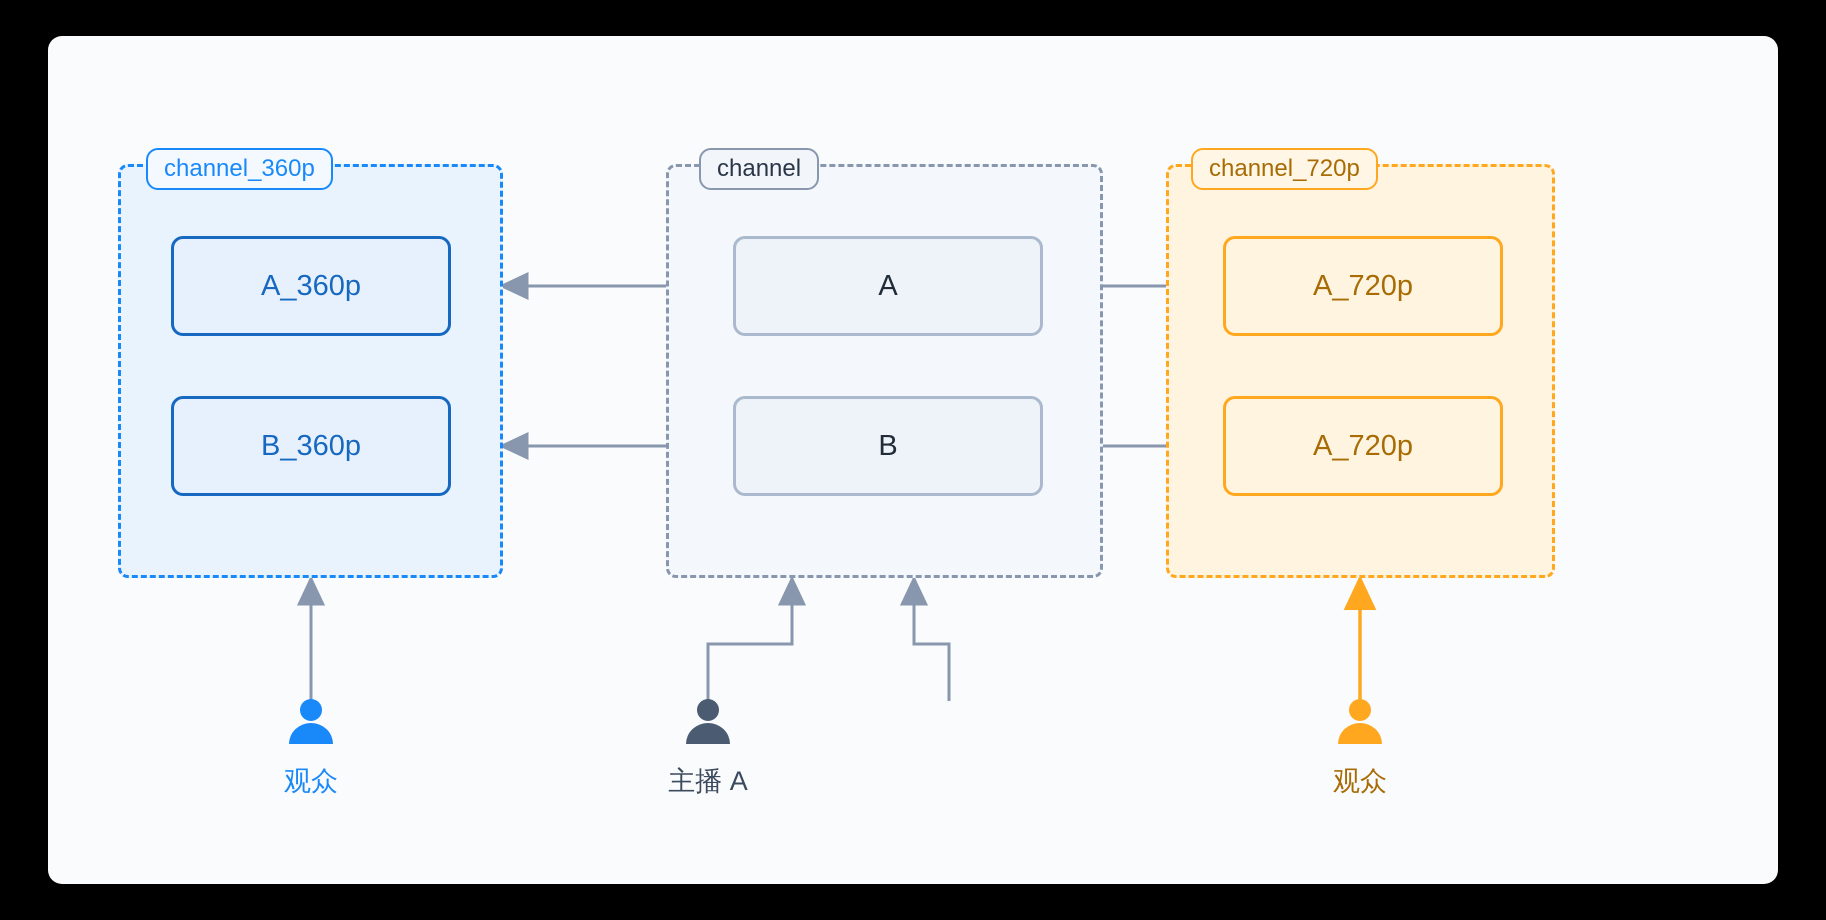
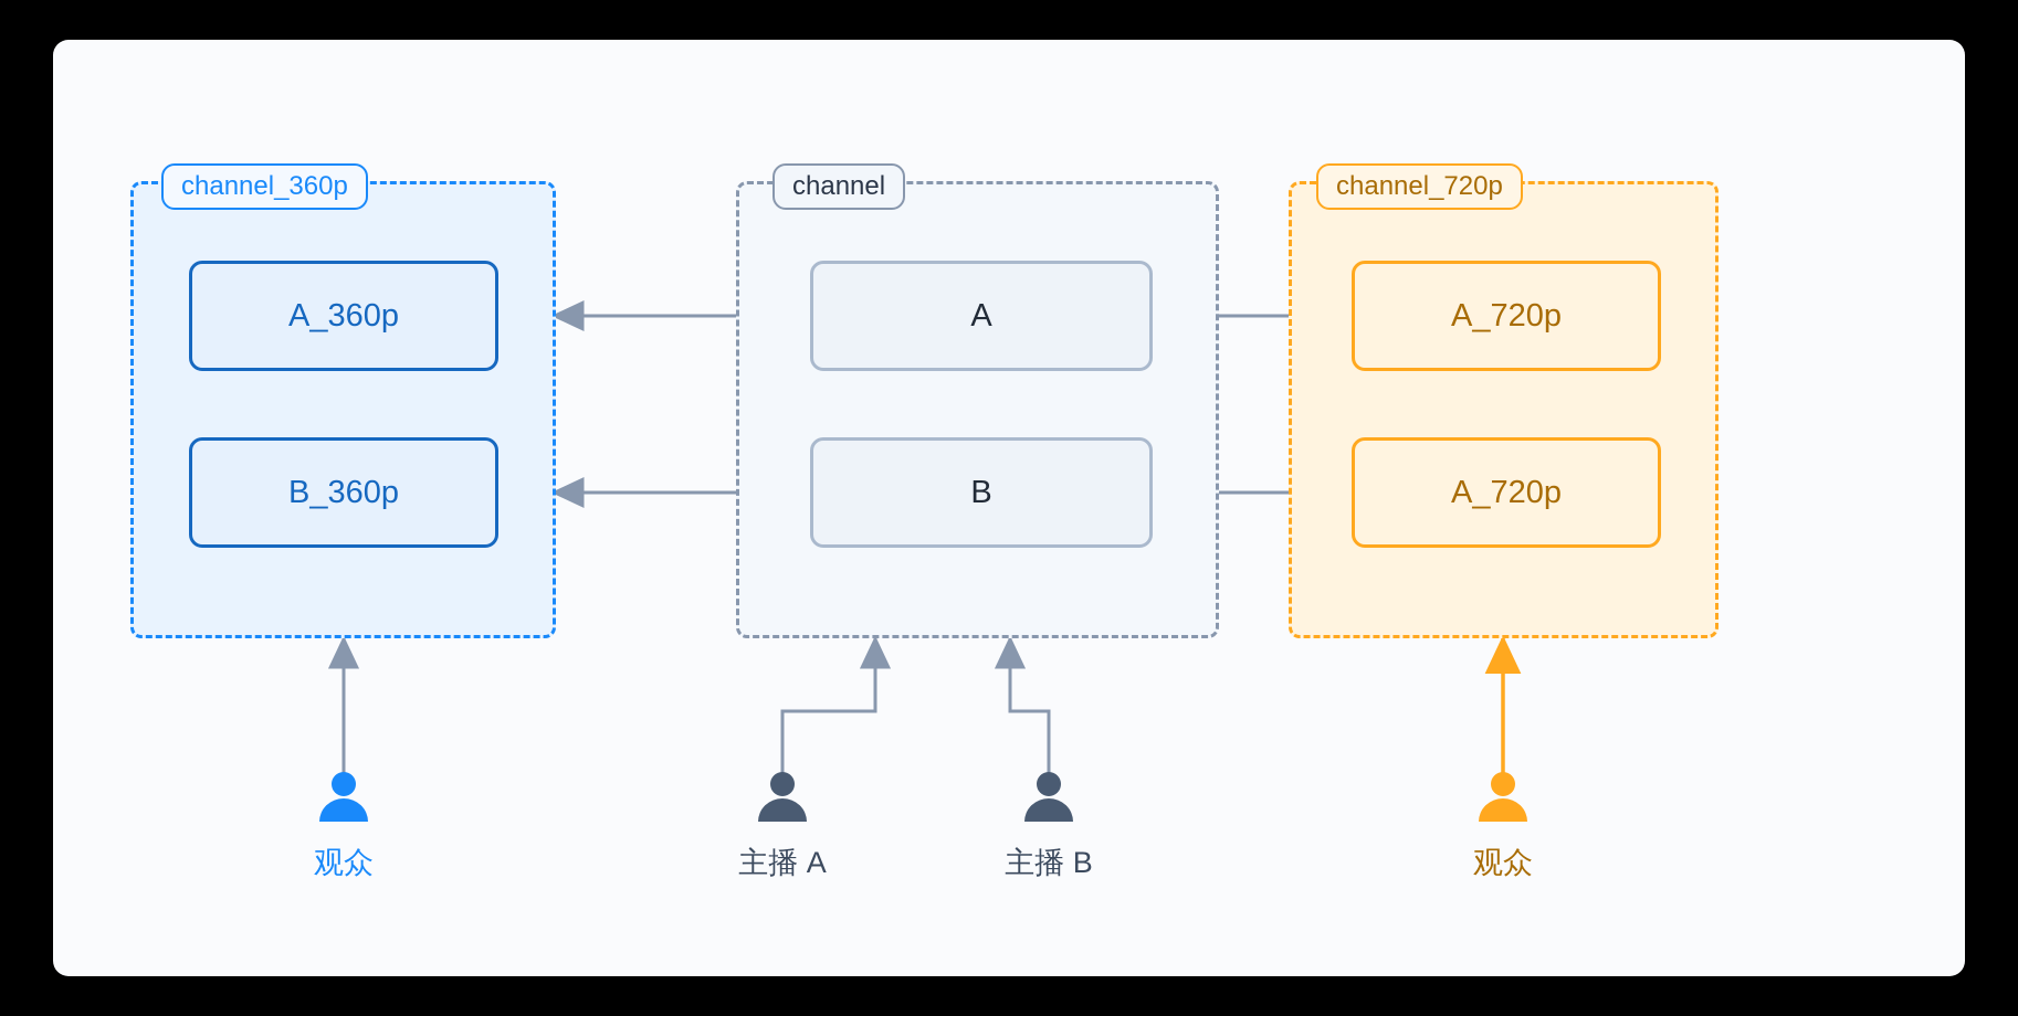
  channel_360p
  A_360p
  B_360p
  channel
  A
  B
  channel_720p
  A_720p
  A_720p
  观众
  主播 A
+ 主播 B
  观众
